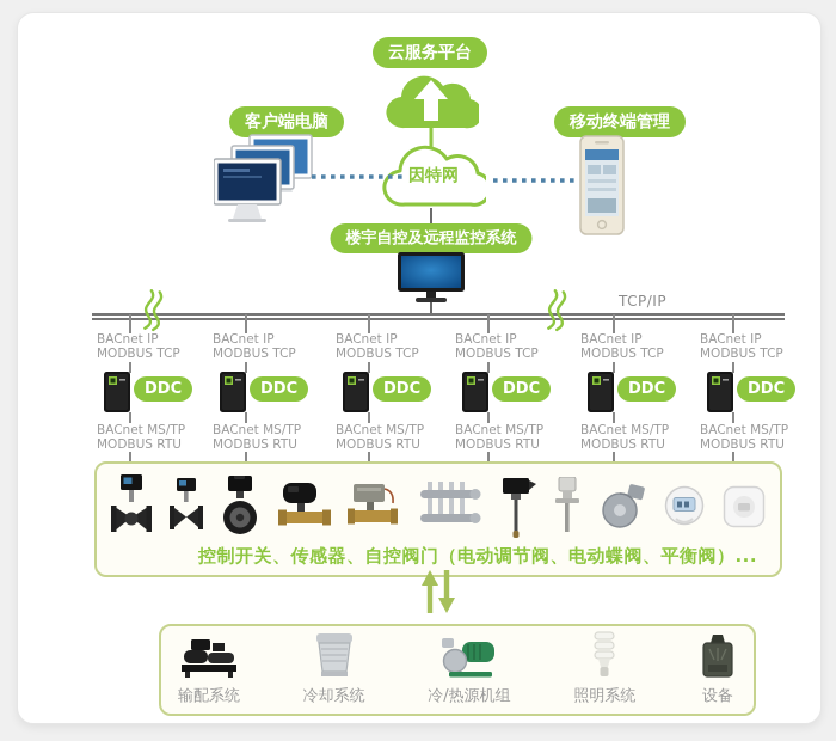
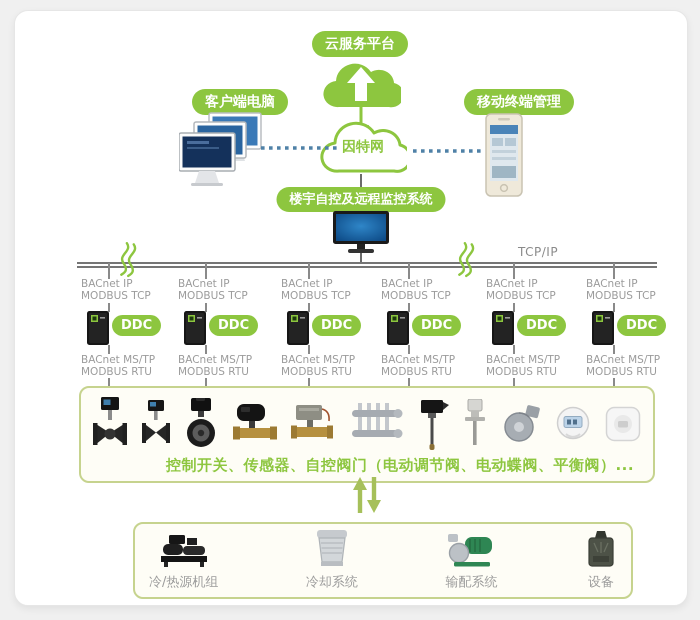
  云服务平台
  因特网
  客户端电脑
  移动终端管理
  楼宇自控及远程监控系统
  TCP/IP
  BACnet IP
  MODBUS TCP
  DDC
  BACnet MS/TP
  MODBUS RTU
  BACnet IP
  MODBUS TCP
  DDC
  BACnet MS/TP
  MODBUS RTU
  BACnet IP
  MODBUS TCP
  DDC
  BACnet MS/TP
  MODBUS RTU
  BACnet IP
  MODBUS TCP
  DDC
  BACnet MS/TP
  MODBUS RTU
  BACnet IP
  MODBUS TCP
  DDC
  BACnet MS/TP
  MODBUS RTU
  BACnet IP
  MODBUS TCP
  DDC
  BACnet MS/TP
  MODBUS RTU
  控制开关、传感器、自控阀门（电动调节阀、电动蝶阀、平衡阀）...
- 输配系统
+ 冷/热源机组
  冷却系统
- 冷/热源机组
+ 输配系统
- 照明系统
  设备
